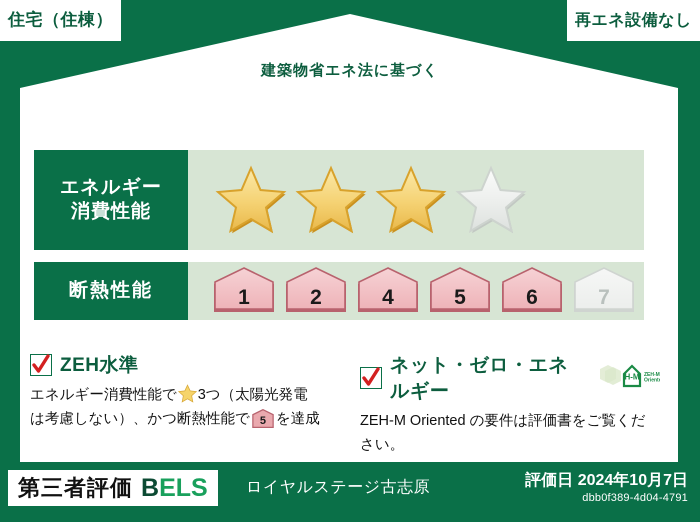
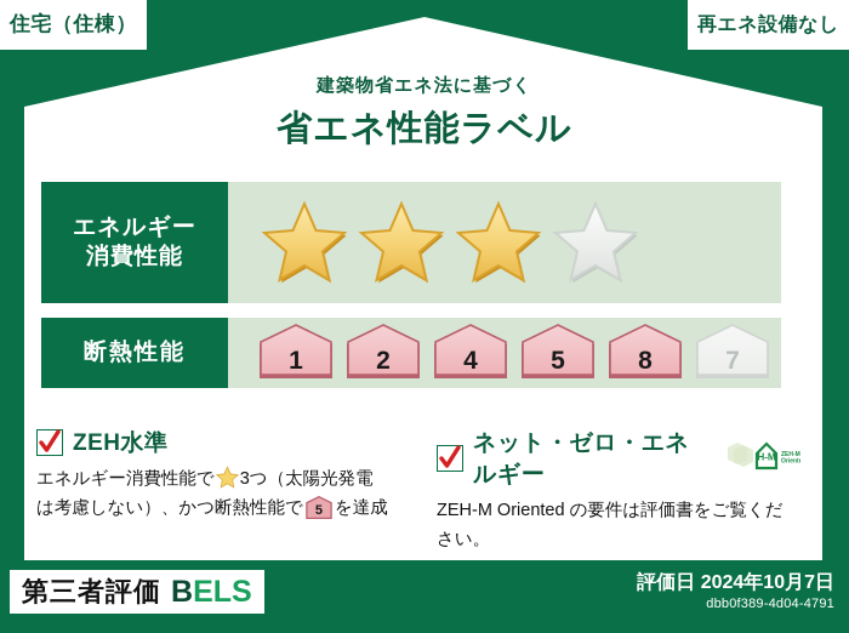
  住宅（住棟）
  再エネ設備なし
  建築物省エネ法に基づく
+ 省エネ性能ラベル
  エネルギー
  消費性能
  断熱性能
  1
  2
  4
  5
- 6
+ 8
  7
  ZEH水準
  エネルギー消費性能で 3つ（太陽光発電
  は考慮しない）、かつ断熱性能で
  5
  を達成
  ネット・ゼロ・エネルギー
  H-M
  ZEH-M Oriented の要件は評価書をご覧ください。
  第三者評価
  BELS
- ロイヤルステージ古志原
  評価日 2024年10月7日
  dbb0f389-4d04-4791
